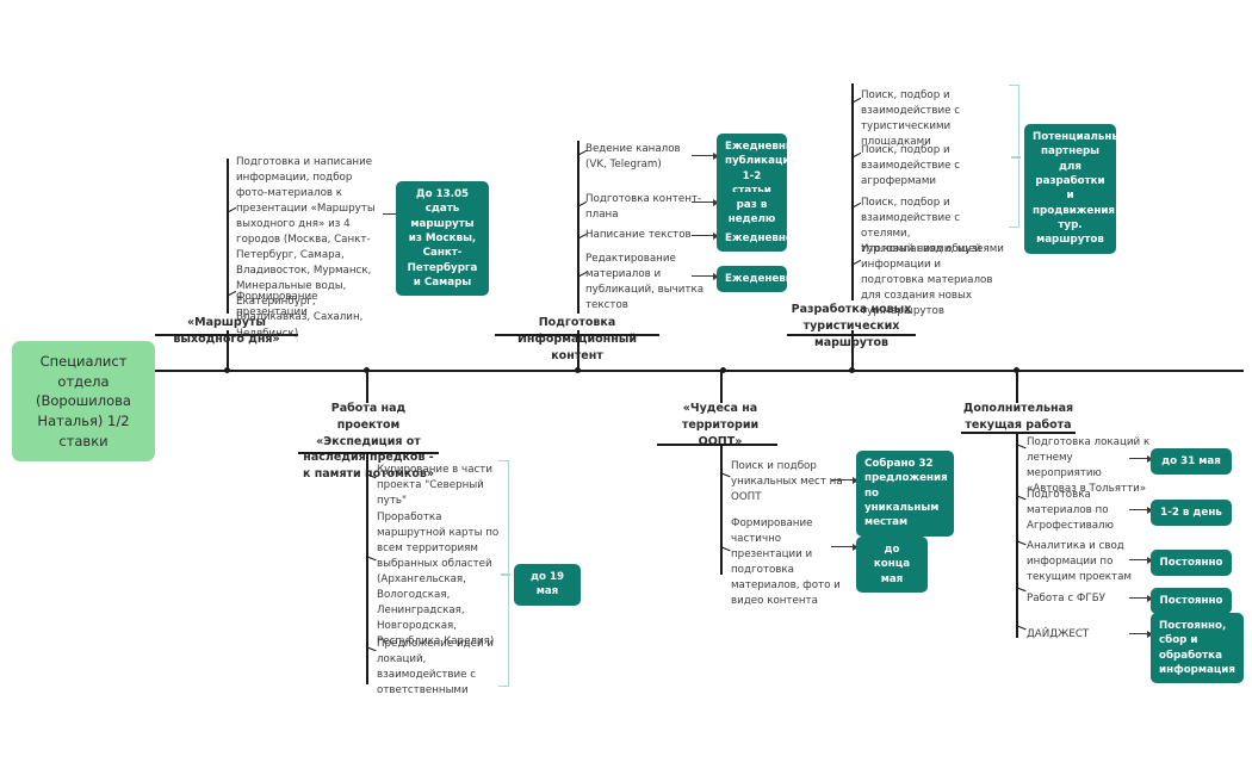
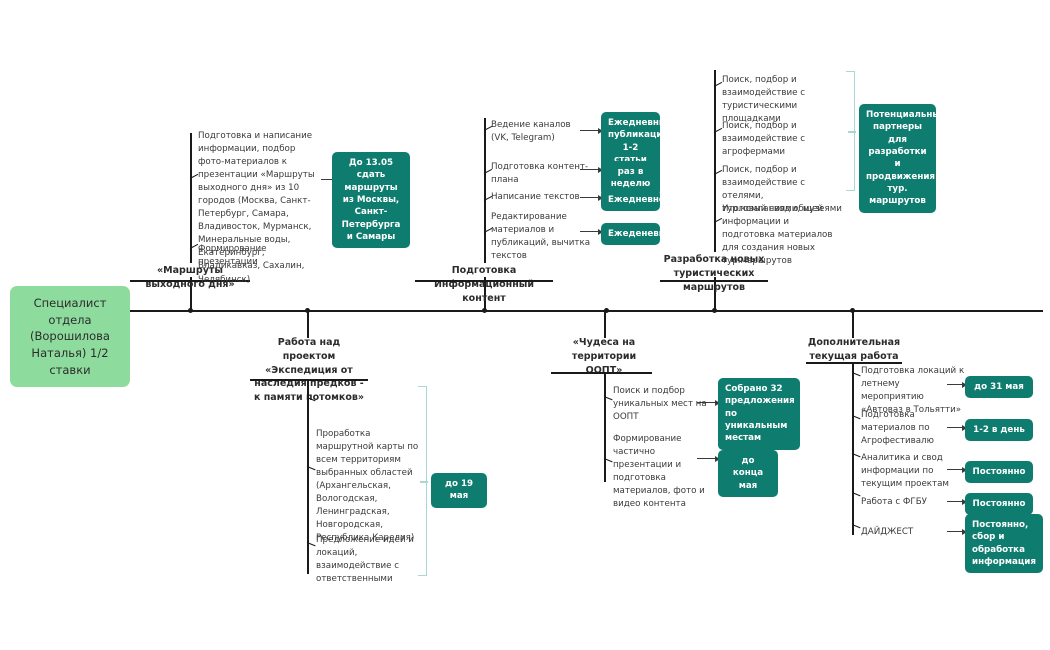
  Специалист отдела (Ворошилова Наталья) 1/2 ставки
  «Маршруты выходного дня»
- Подготовка и написание информации, подбор фото-материалов к презентации «Маршруты выходного дня» из 4 городов (Москва, Санкт- Петербург, Самара, Владивосток, Мурманск, Минеральные воды, Екатеринбург, Владикавказ, Сахалин, Челябинск)
+ Подготовка и написание информации, подбор фото-материалов к презентации «Маршруты выходного дня» из 10 городов (Москва, Санкт- Петербург, Самара, Владивосток, Мурманск, Минеральные воды, Екатеринбург, Владикавказ, Сахалин, Челябинск)
  До 13.05 сдать маршруты из Москвы, Санкт-Петербурга и Самары
  Формирование презентации
  Подготовка Информационный контент
  Ведение каналов (VK, Telegram)
  Ежедневные публикации 1-2
  Подготовка контент-плана
  раз в неделю
  Написание текстов
  Ежедневно
  Редактирование материалов и публикаций, вычитка текстов
  Ежеденевно
  Разработка новых туристических маршрутов
  Поиск, подбор и взаимодействие с туристическими площадками
  Поиск, подбор и взаимодействие с агрофермами
  Поиск, подбор и взаимодействие с отелями, тур.компаниями, музеями
  Итоговый свод общей информации и подготовка материалов для создания новых тур.маршрутов
  Потенциальные партнеры для разработки и продвижения тур. маршрутов
  Работа над проектом «Экспедиция от наследия предков - к памятиотомков»
- Курирование в части проекта "Северный путь"
  Проработка маршрутной карты по всем территориям выбранных областей (Архангельская, Вологодская, Ленинградская, Новгородская, Республика Карелия)
  Предложение идей и локаций, взаимодействие с ответственными
  до 19 мая
  «Чудеса на территории ООПТ»
  Поиск и подбор уникальных мест на ООПТ
  Собрано 32 предложения по уникальным местам
  Формирование частично презентации и подготовка материалов, фото и видео контента
  до конца мая
  Дополнительная текущая работа
  Подготовка локаций к летнему мероприятию «Автоваз в Тольятти»
  до 31 мая
  Подготовка материалов по Агрофестивалю
  1-2 в день
  Аналитика и свод информации по текущим проектам
  Постоянно
  Работа с ФГБУ
  Постоянно
  ДАЙДЖЕСТ
  Постоянно, сбор и обработка информация
